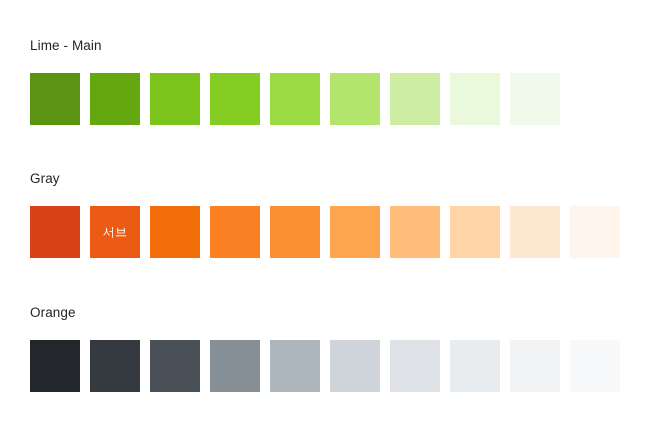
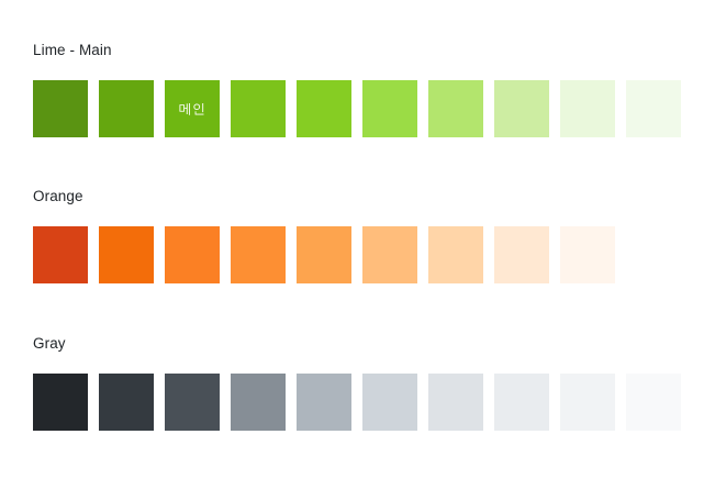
  Lime - Main
+ 메인
- Gray
+ Orange
- 서브
- Orange
+ Gray
